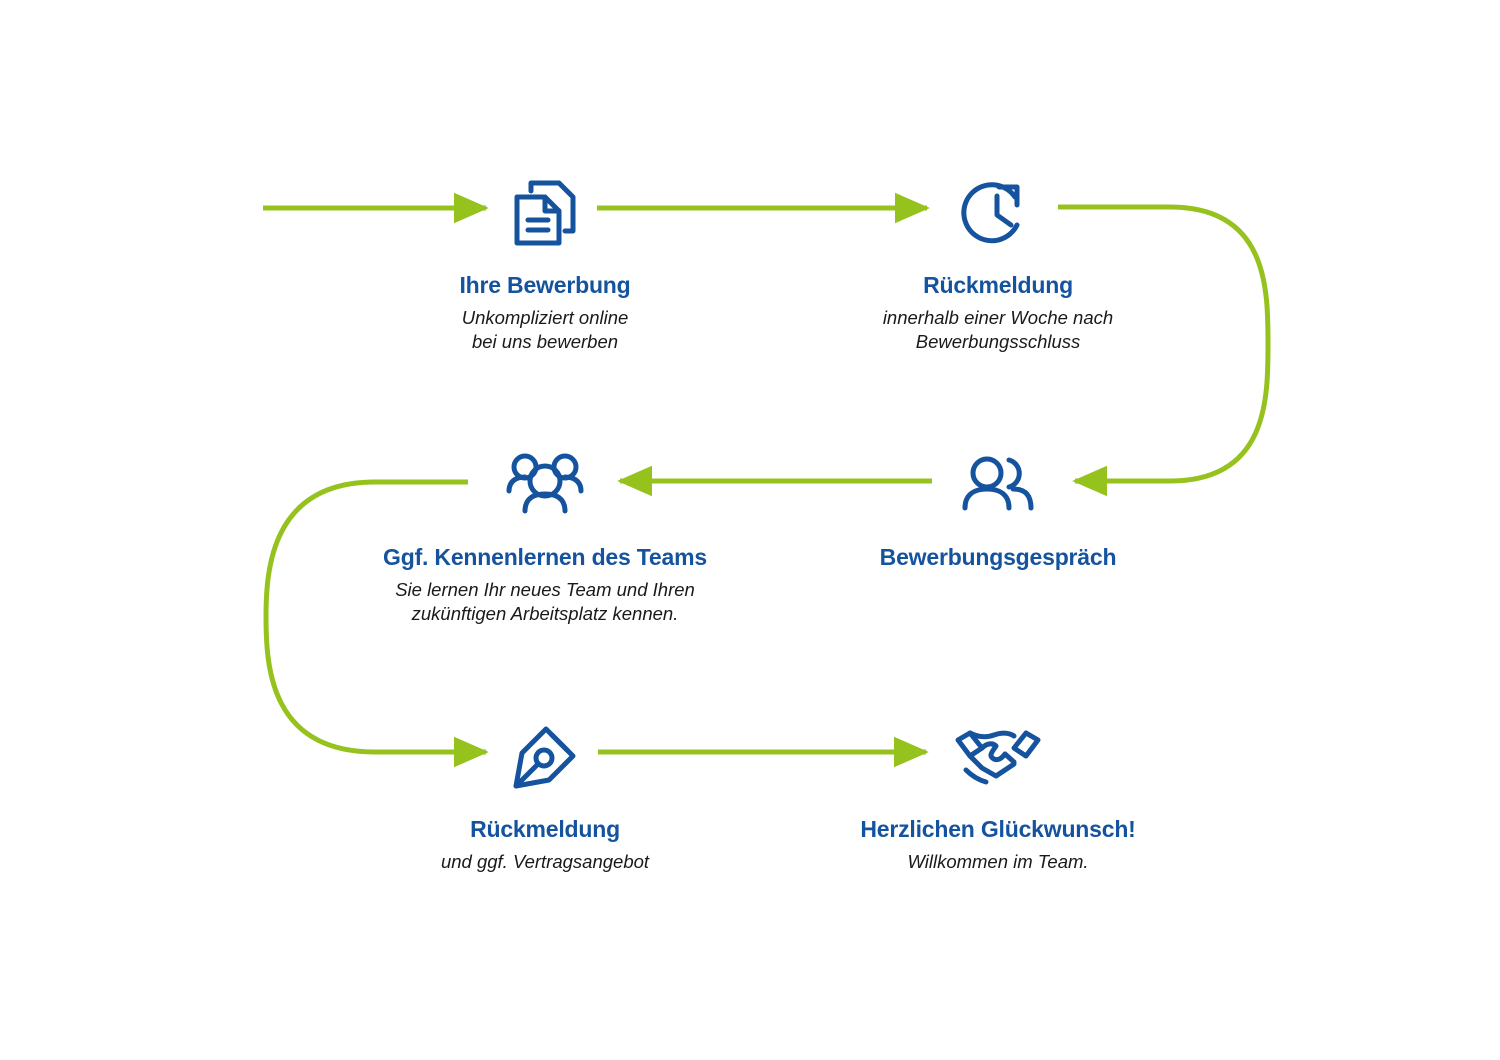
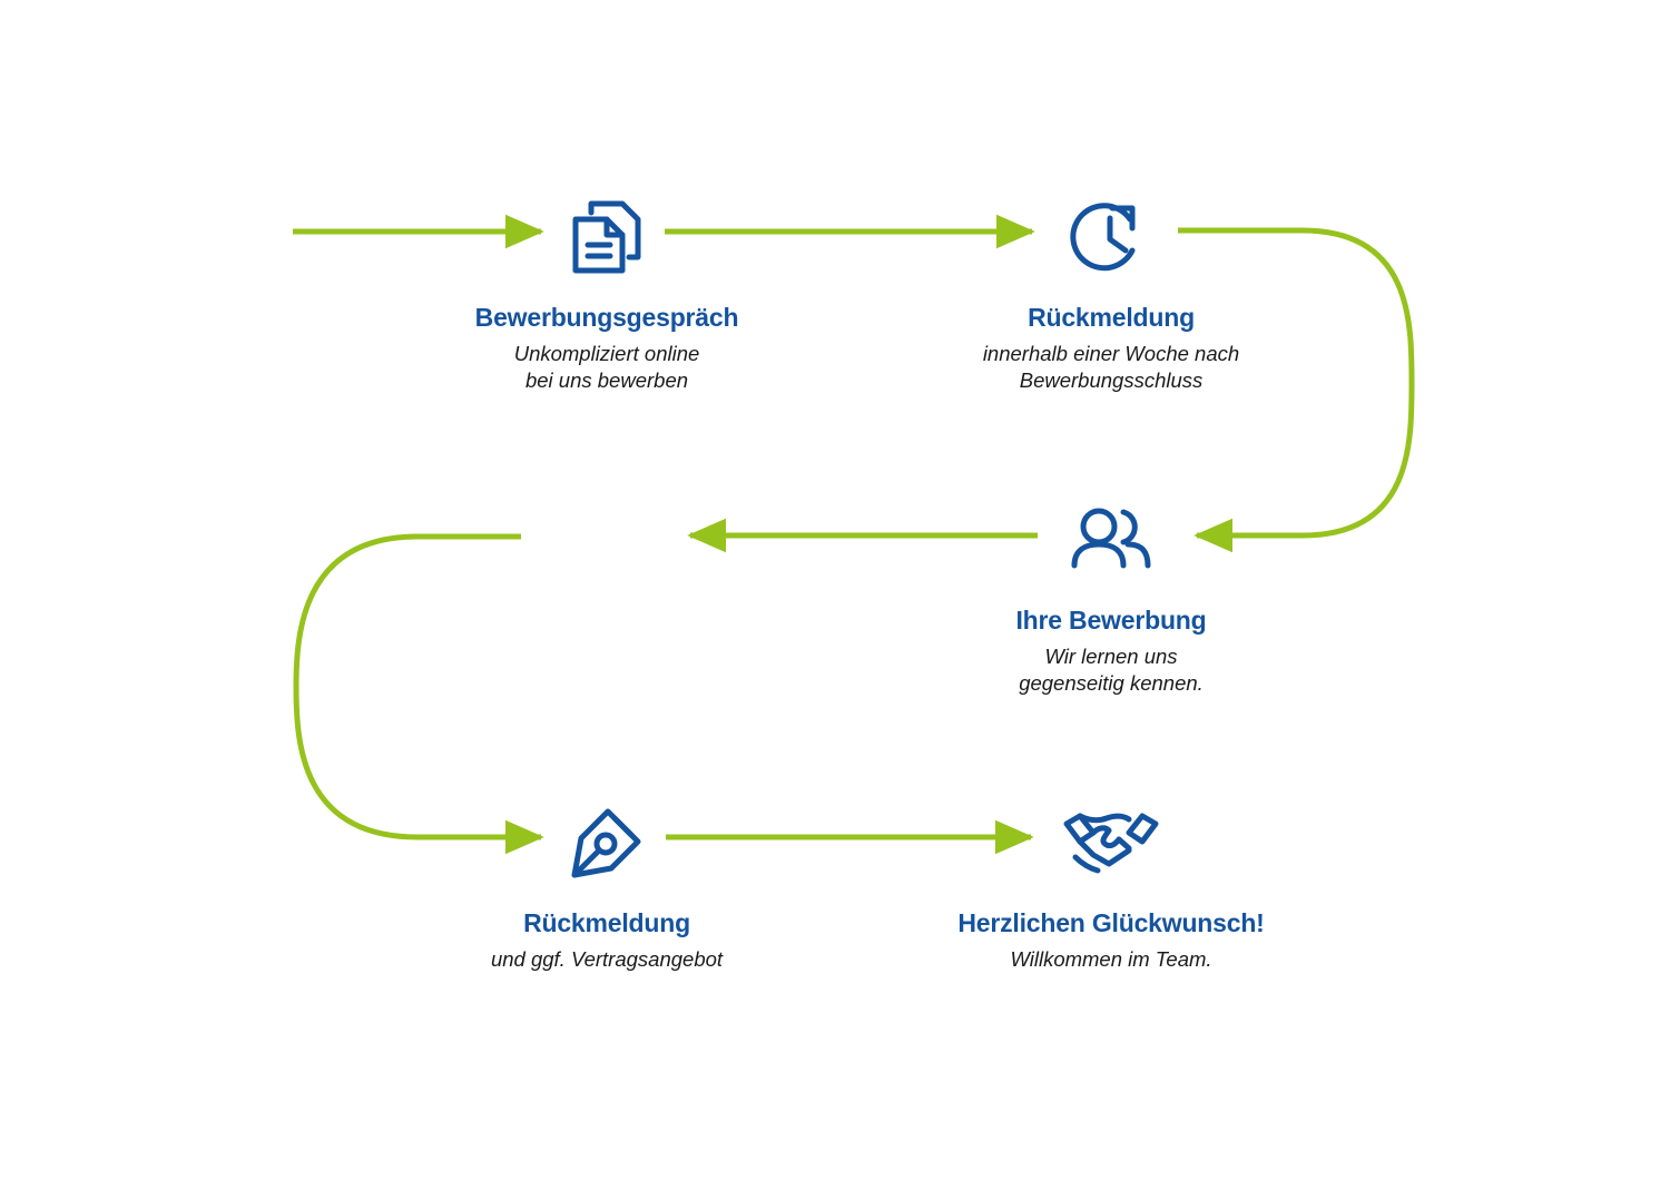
- Ihre Bewerbung
+ Bewerbungsgespräch
  Unkompliziert online
  bei uns bewerben
  Rückmeldung
  innerhalb einer Woche nach
  Bewerbungsschluss
- Ggf. Kennenlernen des Teams
- Sie lernen Ihr neues Team und Ihren
- zukünftigen Arbeitsplatz kennen.
- Bewerbungsgespräch
+ Ihre Bewerbung
+ Wir lernen uns
+ gegenseitig kennen.
  Rückmeldung
  und ggf. Vertragsangebot
  Herzlichen Glückwunsch!
  Willkommen im Team.
